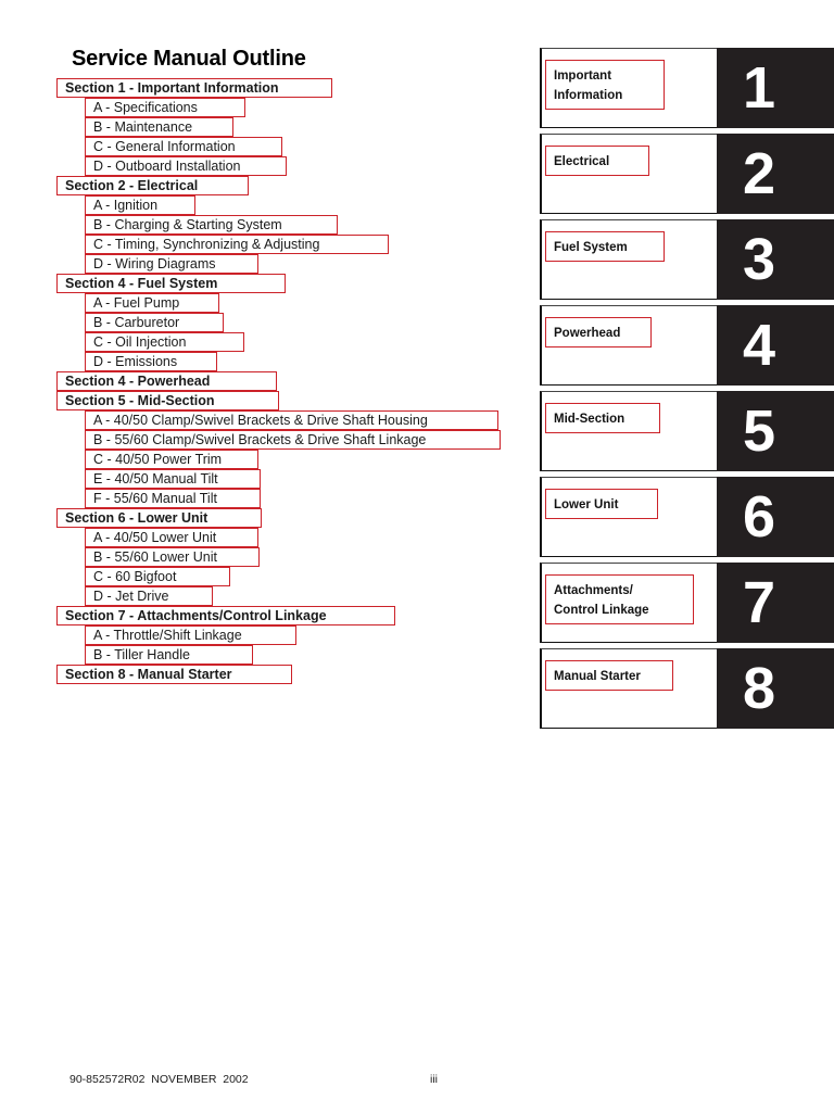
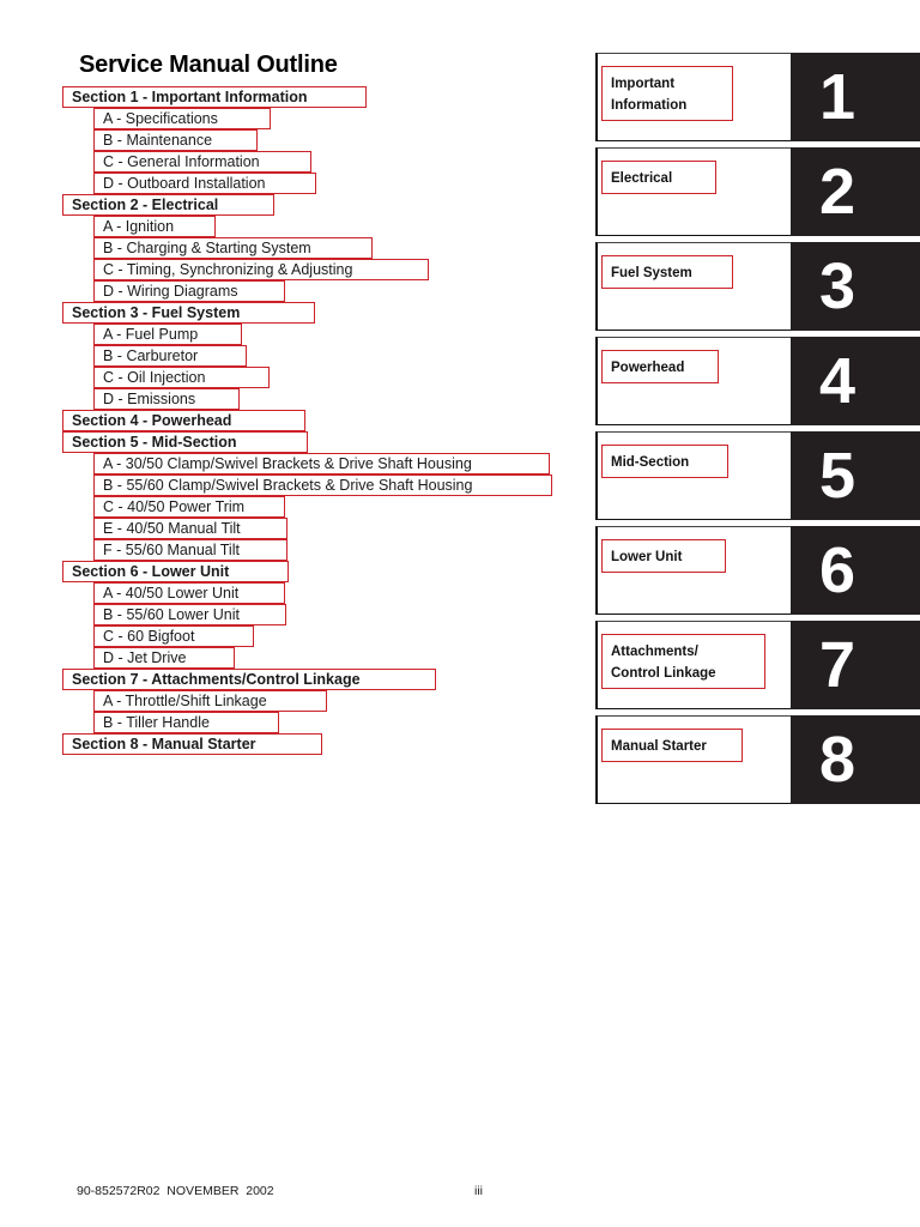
  Service Manual Outline
  Section 1 - Important Information
  A - Specifications
  B - Maintenance
  C - General Information
  D - Outboard Installation
  Section 2 - Electrical
  A - Ignition
  B - Charging & Starting System
  C - Timing, Synchronizing & Adjusting
  D - Wiring Diagrams
- Section 4 - Fuel System
+ Section 3 - Fuel System
  A - Fuel Pump
  B - Carburetor
  C - Oil Injection
  D - Emissions
  Section 4 - Powerhead
  Section 5 - Mid-Section
- A - 40/50 Clamp/Swivel Brackets & Drive Shaft Housing
+ A - 30/50 Clamp/Swivel Brackets & Drive Shaft Housing
- B - 55/60 Clamp/Swivel Brackets & Drive Shaft Linkage
+ B - 55/60 Clamp/Swivel Brackets & Drive Shaft Housing
  C - 40/50 Power Trim
  E - 40/50 Manual Tilt
  F - 55/60 Manual Tilt
  Section 6 - Lower Unit
  A - 40/50 Lower Unit
  B - 55/60 Lower Unit
  C - 60 Bigfoot
  D - Jet Drive
  Section 7 - Attachments/Control Linkage
  A - Throttle/Shift Linkage
  B - Tiller Handle
  Section 8 - Manual Starter
  Important
  Information
  1
  Electrical
  2
  Fuel System
  3
  Powerhead
  4
  Mid-Section
  5
  Lower Unit
  6
  Attachments/
  Control Linkage
  7
  Manual Starter
  8
  90-852572R02 NOVEMBER 2002
  iii
